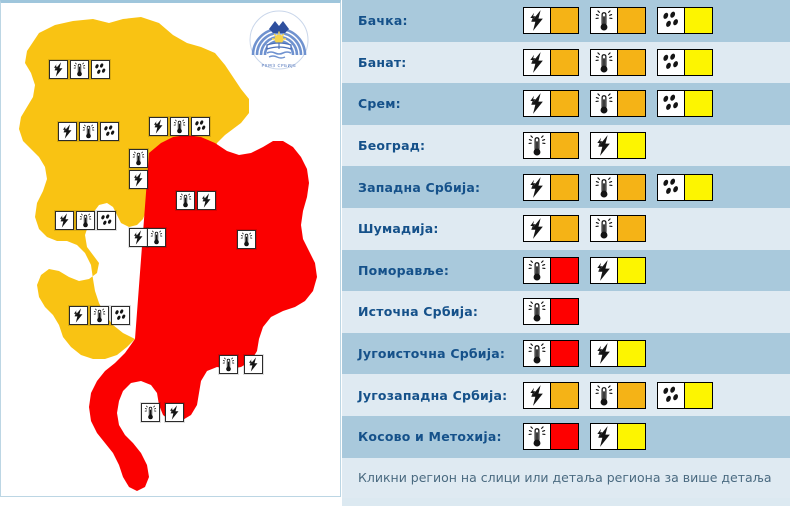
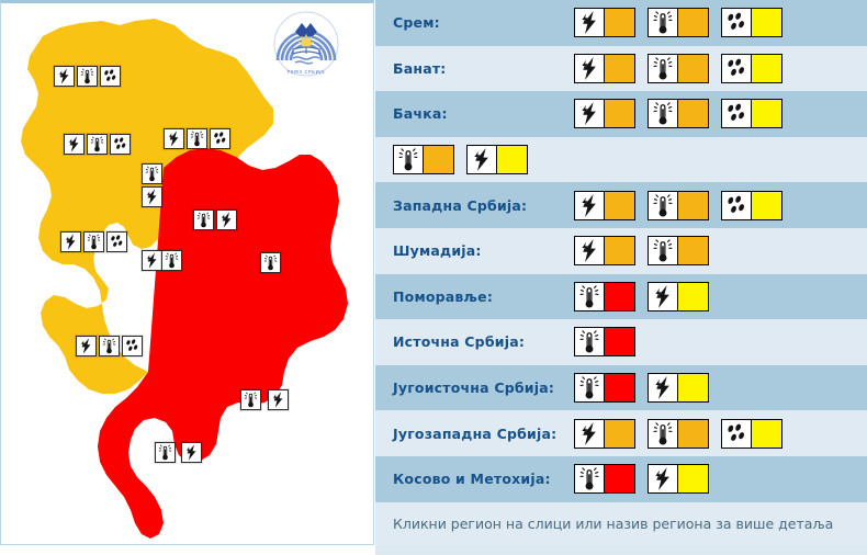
- Бачка:
+ Срем:
  Банат:
- Срем:
+ Бачка:
- Београд:
  Западна Србија:
  Шумадија:
  Поморавље:
  Источна Србија:
  Југоисточна Србија:
  Југозападна Србија:
  Косово и Метохија:
- Кликни регион на слици или детаља региона за више детаља
+ Кликни регион на слици или назив региона за више детаља
